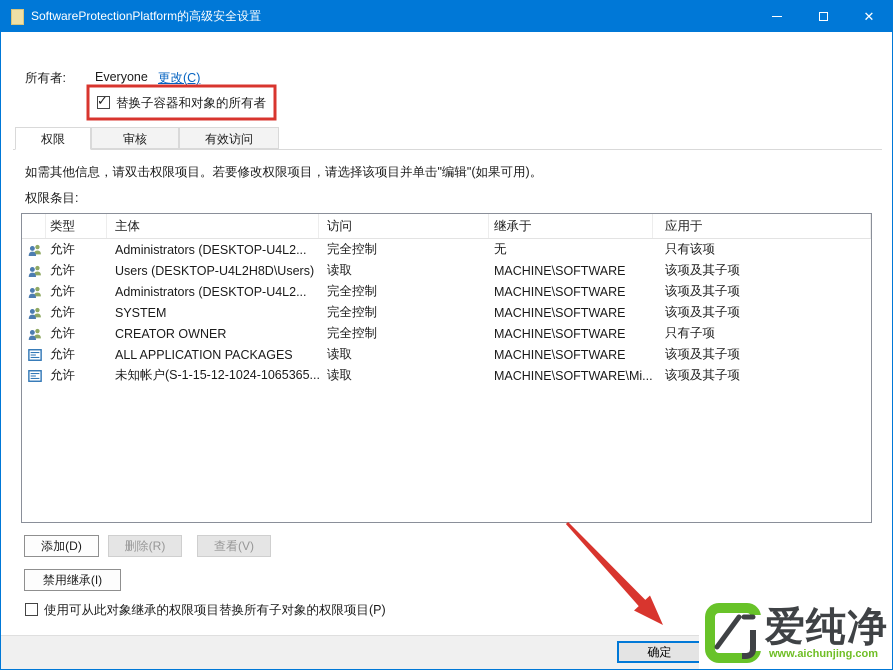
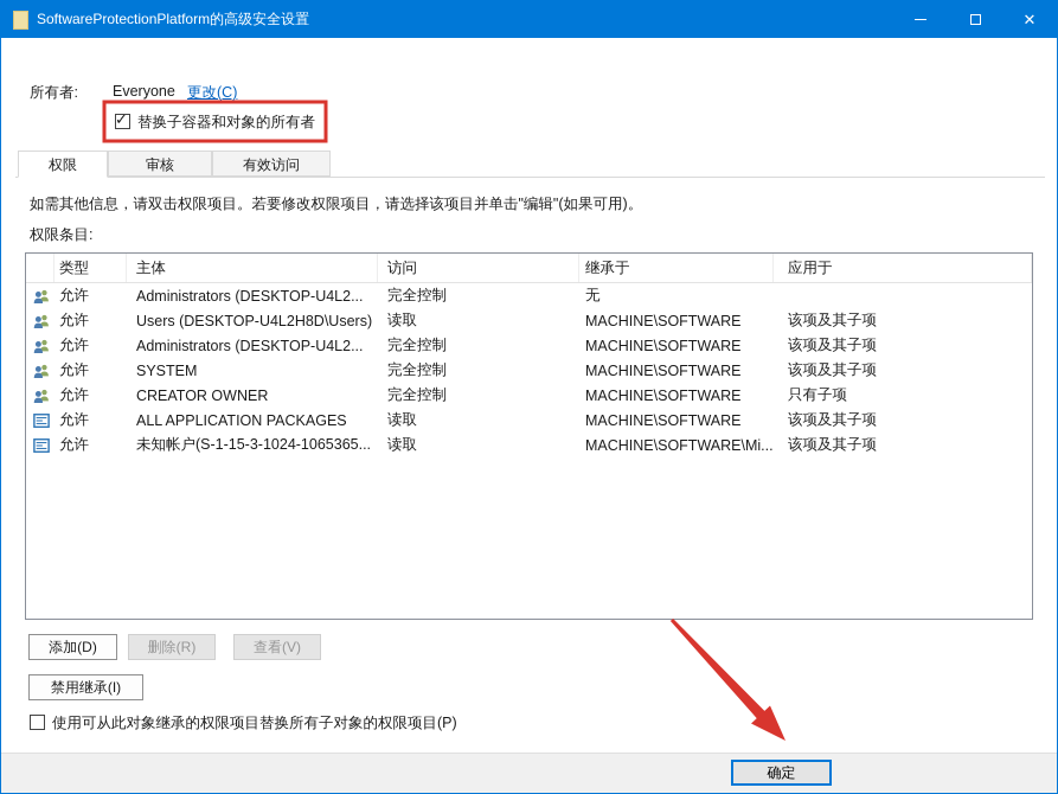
  SoftwareProtectionPlatform的高级安全设置
  ✕
  所有者:
  Everyone
  更改(C)
  ✓
  替换子容器和对象的所有者
  权限
  审核
  有效访问
  如需其他信息，请双击权限项目。若要修改权限项目，请选择该项目并单击"编辑"(如果可用)。
  权限条目:
  类型
  主体
  访问
  继承于
  应用于
  允许
  Administrators (DESKTOP-U4L2...
  完全控制
  无
- 只有该项
  允许
  Users (DESKTOP-U4L2H8D\Users)
  读取
  MACHINE\SOFTWARE
  该项及其子项
  允许
  Administrators (DESKTOP-U4L2...
  完全控制
  MACHINE\SOFTWARE
  该项及其子项
  允许
  SYSTEM
  完全控制
  MACHINE\SOFTWARE
  该项及其子项
  允许
  CREATOR OWNER
  完全控制
  MACHINE\SOFTWARE
  只有子项
  允许
  ALL APPLICATION PACKAGES
  读取
  MACHINE\SOFTWARE
  该项及其子项
  允许
- 未知帐户(S-1-15-12-1024-1065365...
+ 未知帐户(S-1-15-3-1024-1065365...
  读取
  MACHINE\SOFTWARE\Mi...
  该项及其子项
  添加(D)
  删除(R)
  查看(V)
  禁用继承(I)
  使用可从此对象继承的权限项目替换所有子对象的权限项目(P)
  确定
- 爱纯净
- www.aichunjing.com
